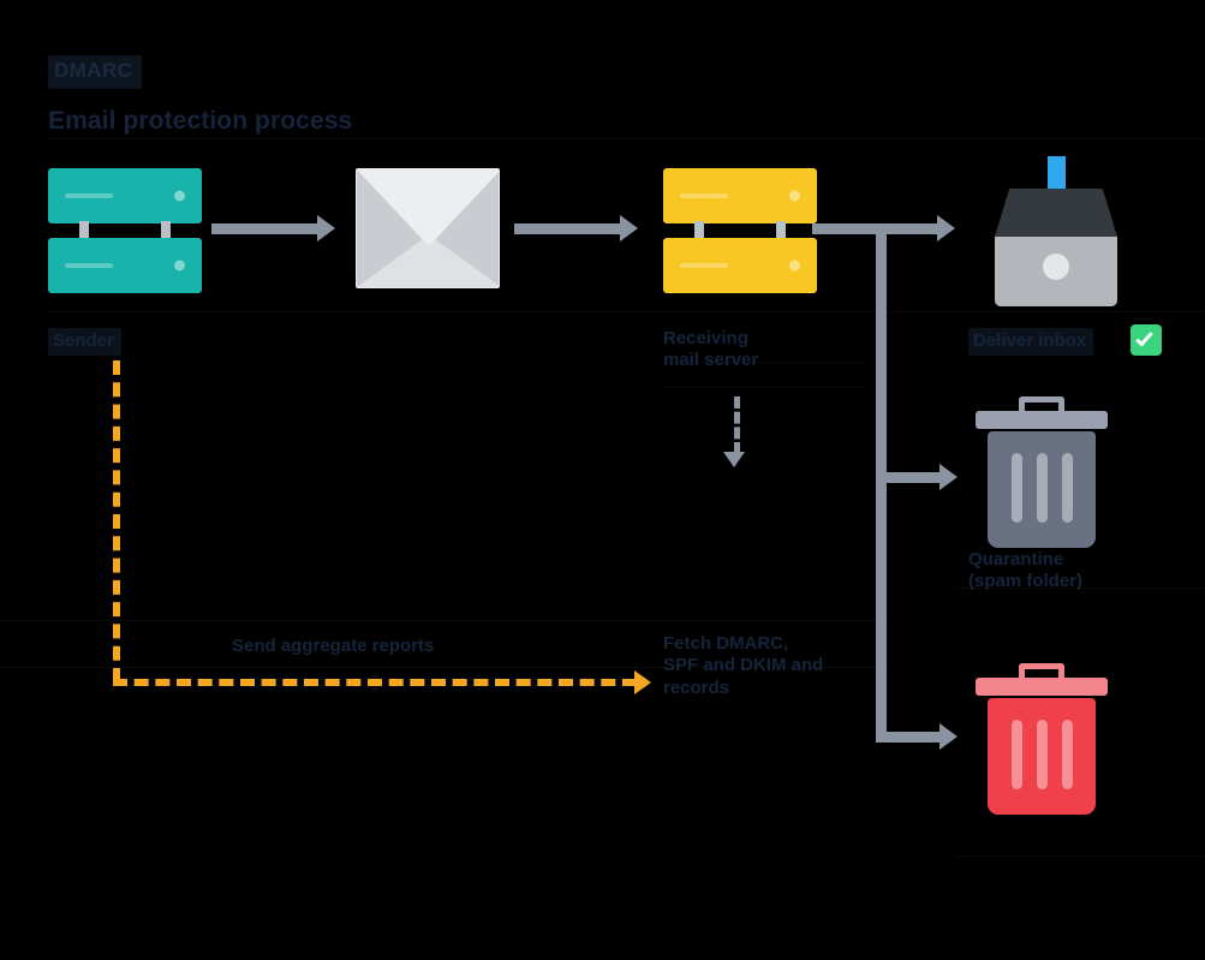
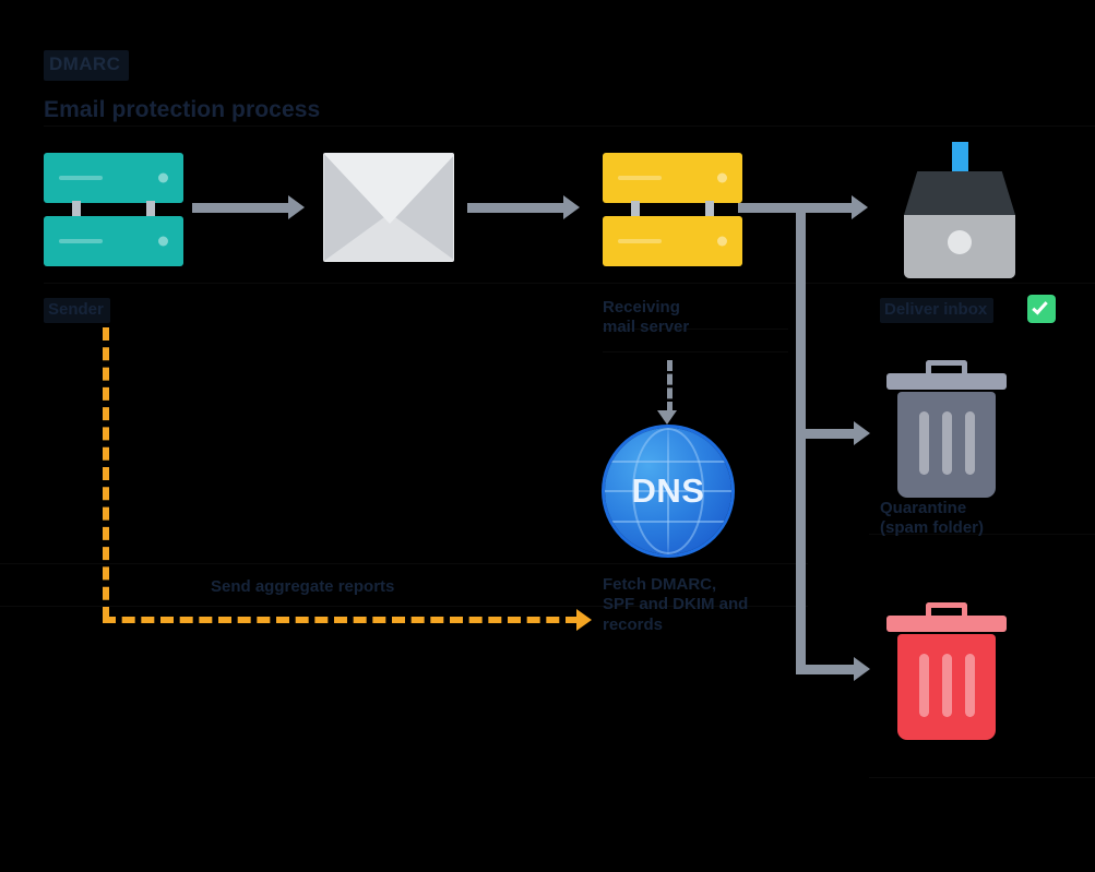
  DMARC
  Email protection process
  Sender
  Receiving
  mail server
+ DNS
  Fetch DMARC,
  SPF and DKIM and
  records
  Deliver inbox
  Quarantine
  (spam folder)
  Send aggregate reports
